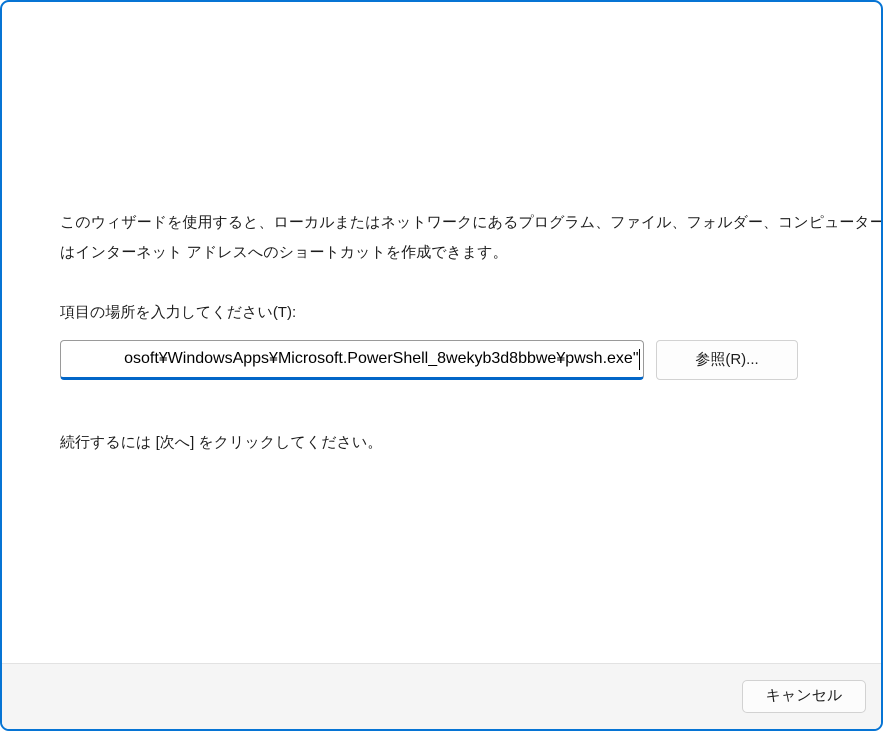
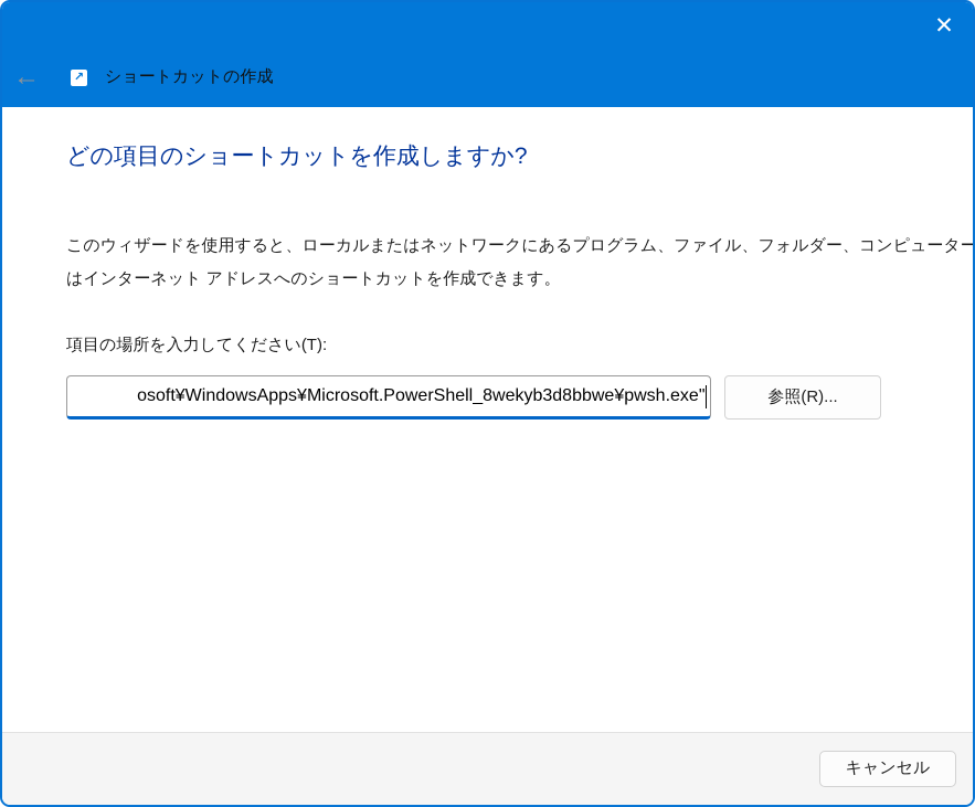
+ ✕
+ ←
+ ↗
+ ショートカットの作成
+ どの項目のショートカットを作成しますか?
  このウィザードを使用すると、ローカルまたはネットワークにあるプログラム、ファイル、フォルダー、コンピューター
  はインターネット アドレスへのショートカットを作成できます。
  項目の場所を入力してください(T):
  osoft¥WindowsApps¥Microsoft.PowerShell_8wekyb3d8bbwe¥pwsh.exe"
  参照(R)...
- 続行するには [次へ] をクリックしてください。
  キャンセル
